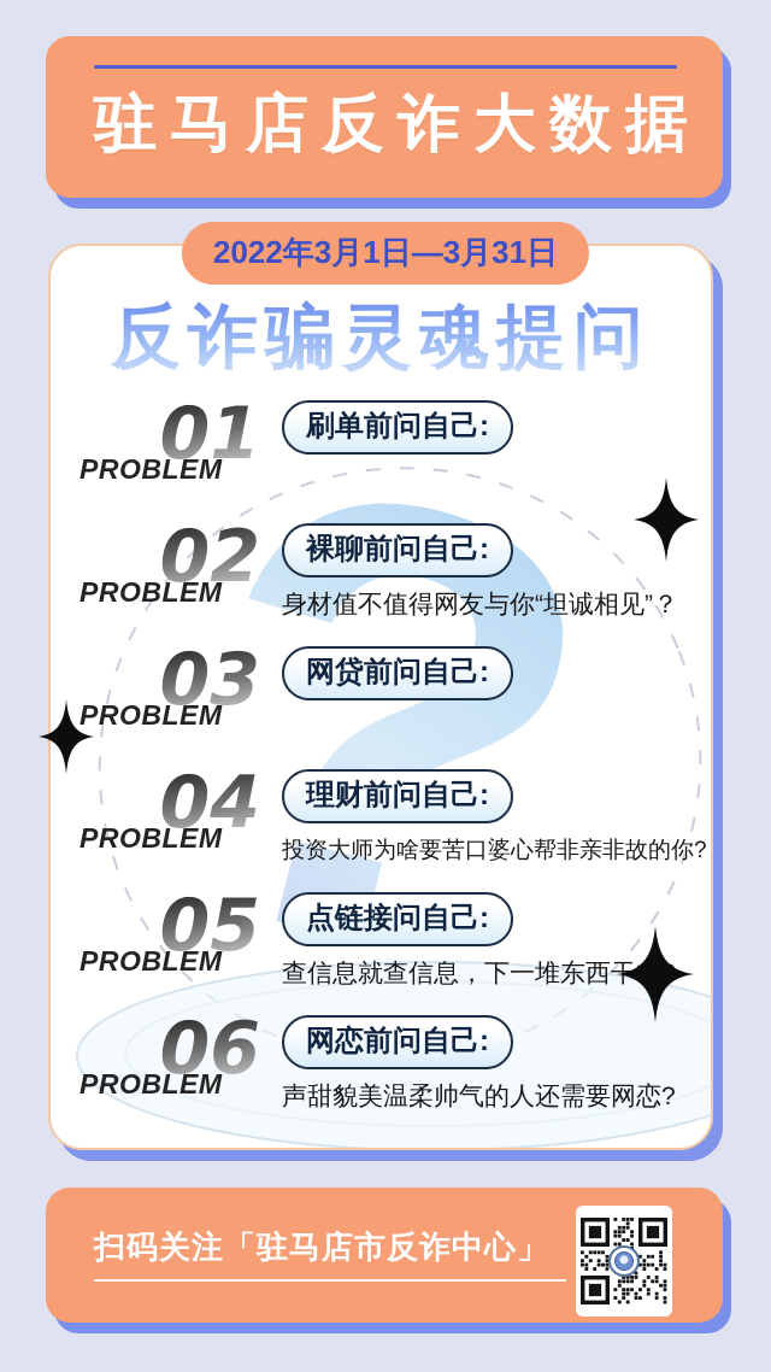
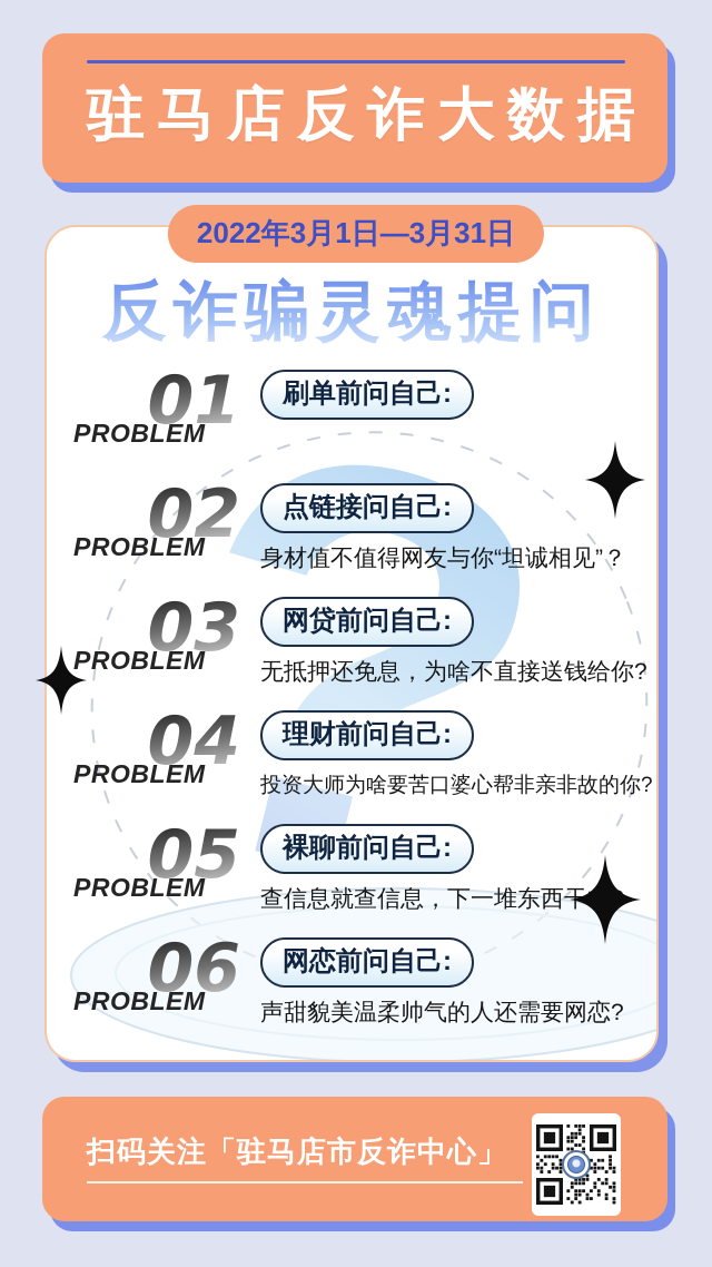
  驻马店反诈大数据
  2022年3月1日—3月31日
  反诈骗灵魂提问
  01
  PROBLEM
  刷单前问自己:
  02
  PROBLEM
- 裸聊前问自己:
+ 点链接问自己:
  身材值不值得网友与你“坦诚相见”？
  03
  PROBLEM
  网贷前问自己:
+ 无抵押还免息，为啥不直接送钱给你?
  04
  PROBLEM
  理财前问自己:
  投资大师为啥要苦口婆心帮非亲非故的你?
  05
  PROBLEM
- 点链接问自己:
+ 裸聊前问自己:
  查信息就查信息，下一堆东西
  06
  PROBLEM
  网恋前问自己:
  声甜貌美温柔帅气的人还需要网恋?
  扫码关注「驻马店市反诈中心」
